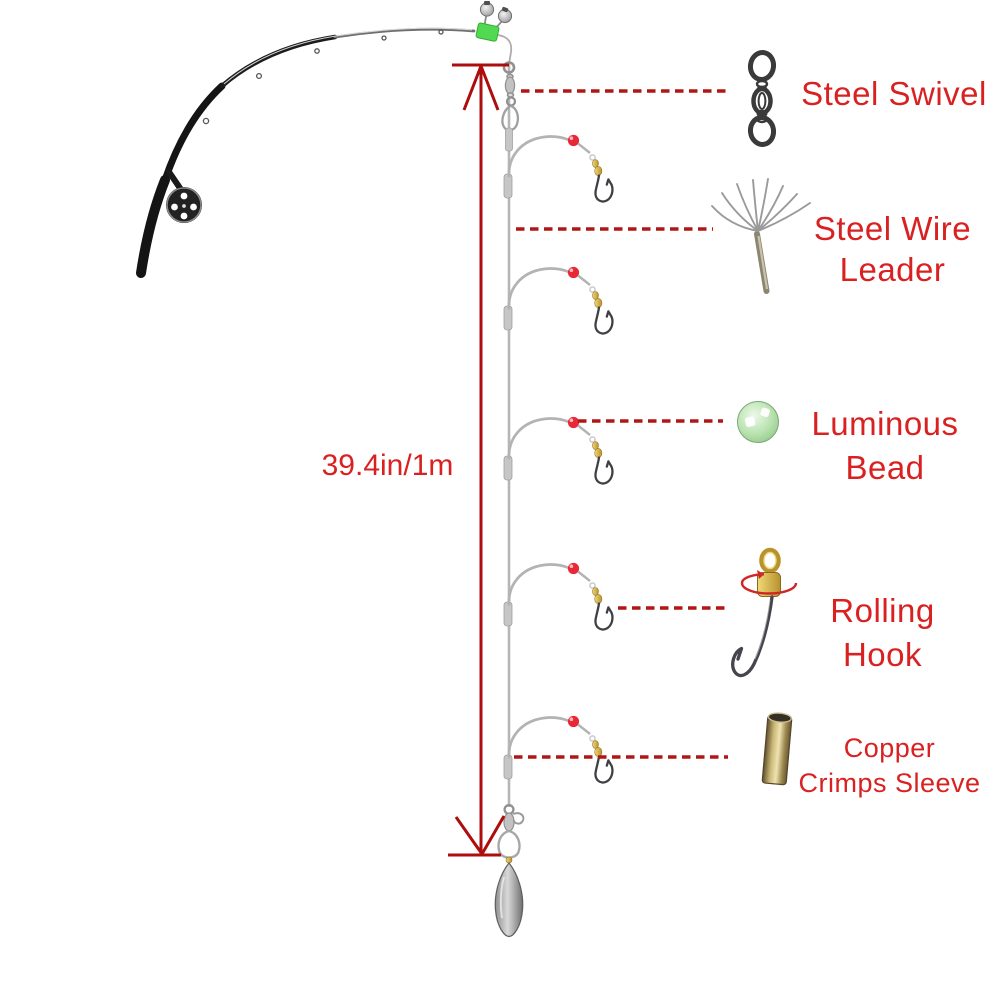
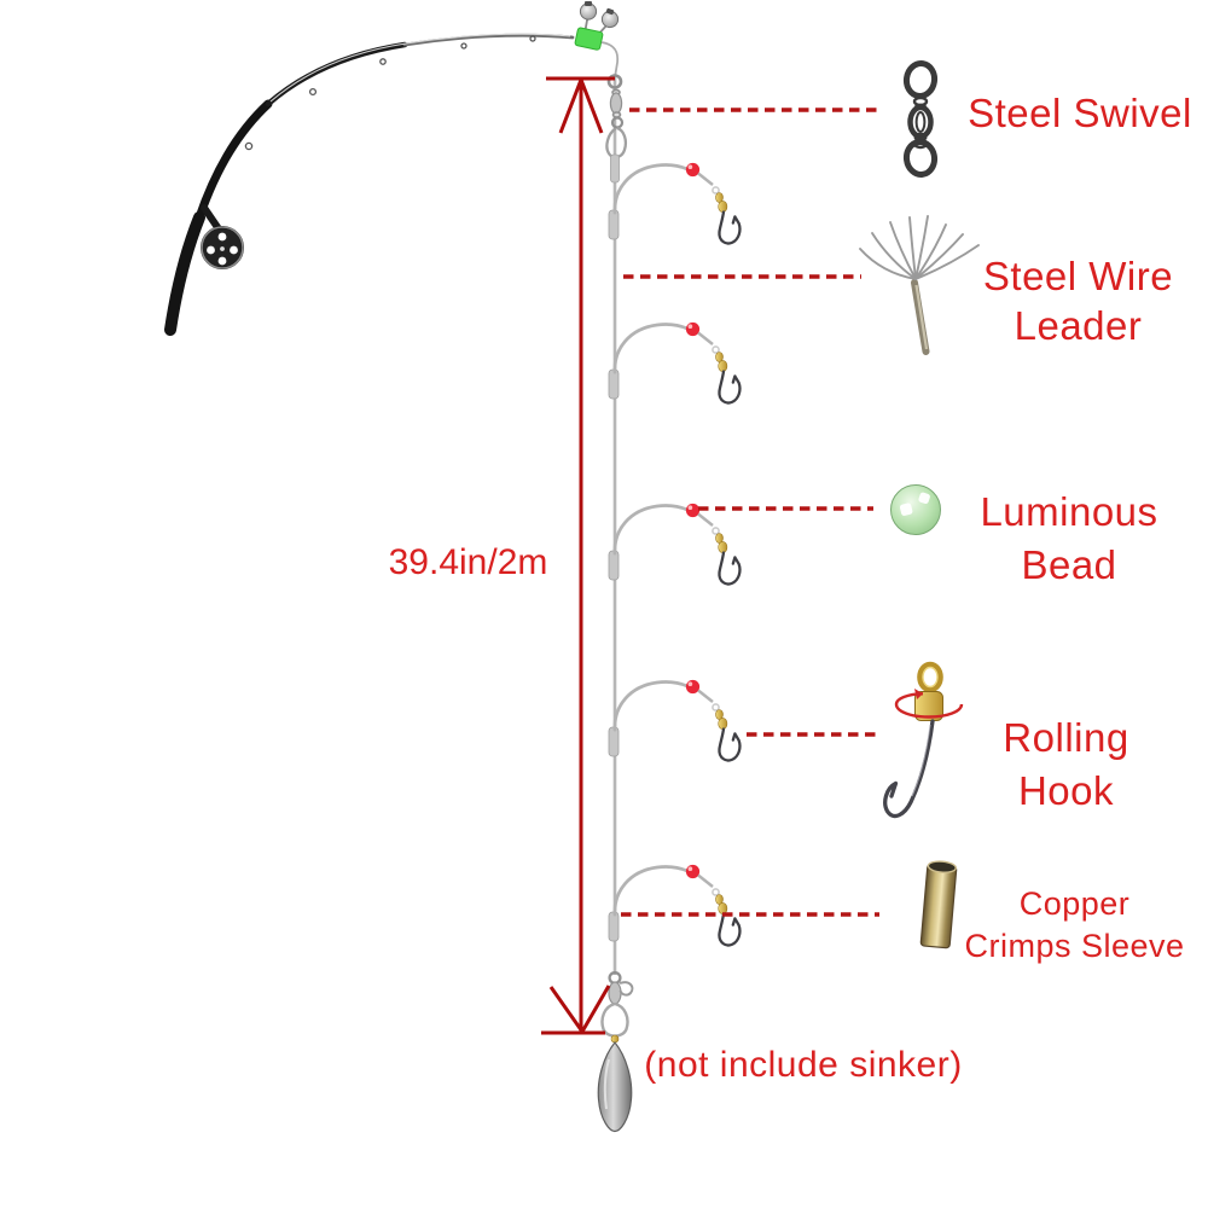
- 39.4in/1m
+ 39.4in/2m
  Steel Swivel
  Steel Wire
  Leader
  Luminous
  Bead
  Rolling
  Hook
  Copper
  Crimps Sleeve
+ (not include sinker)
